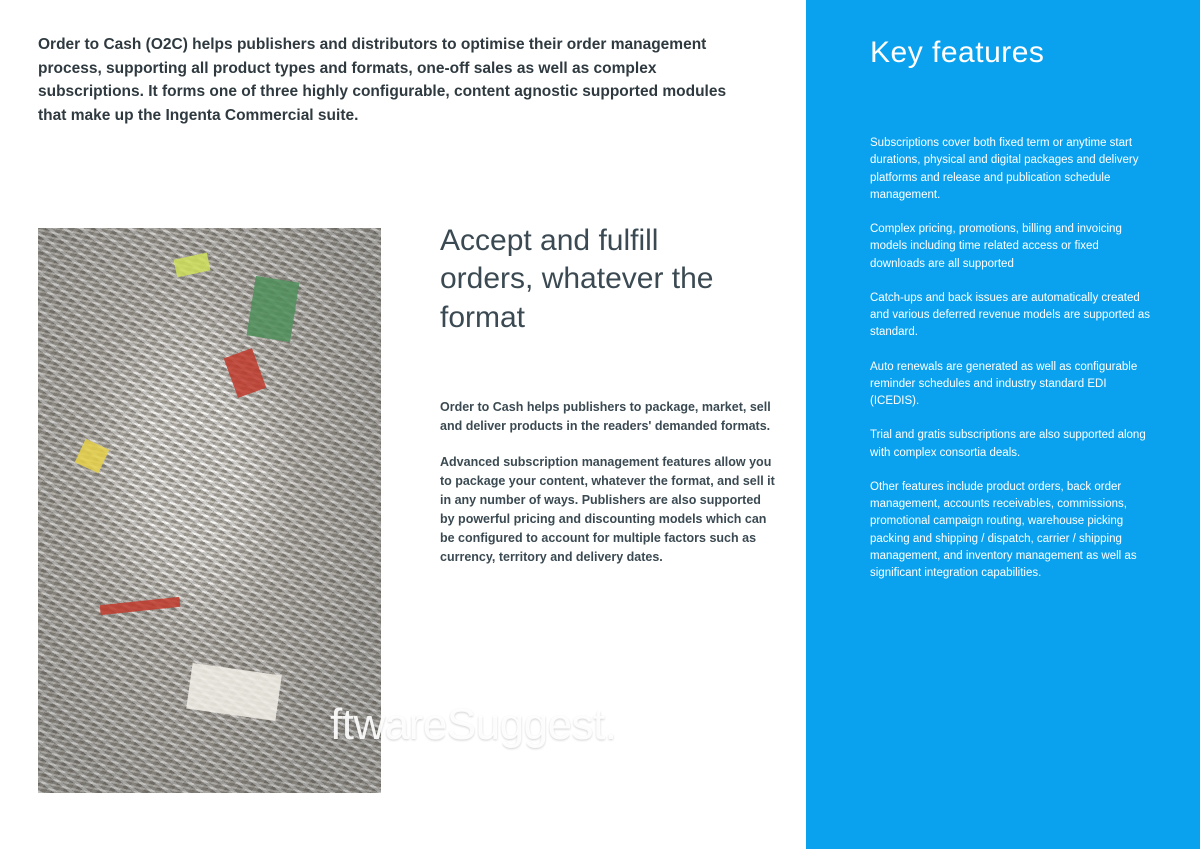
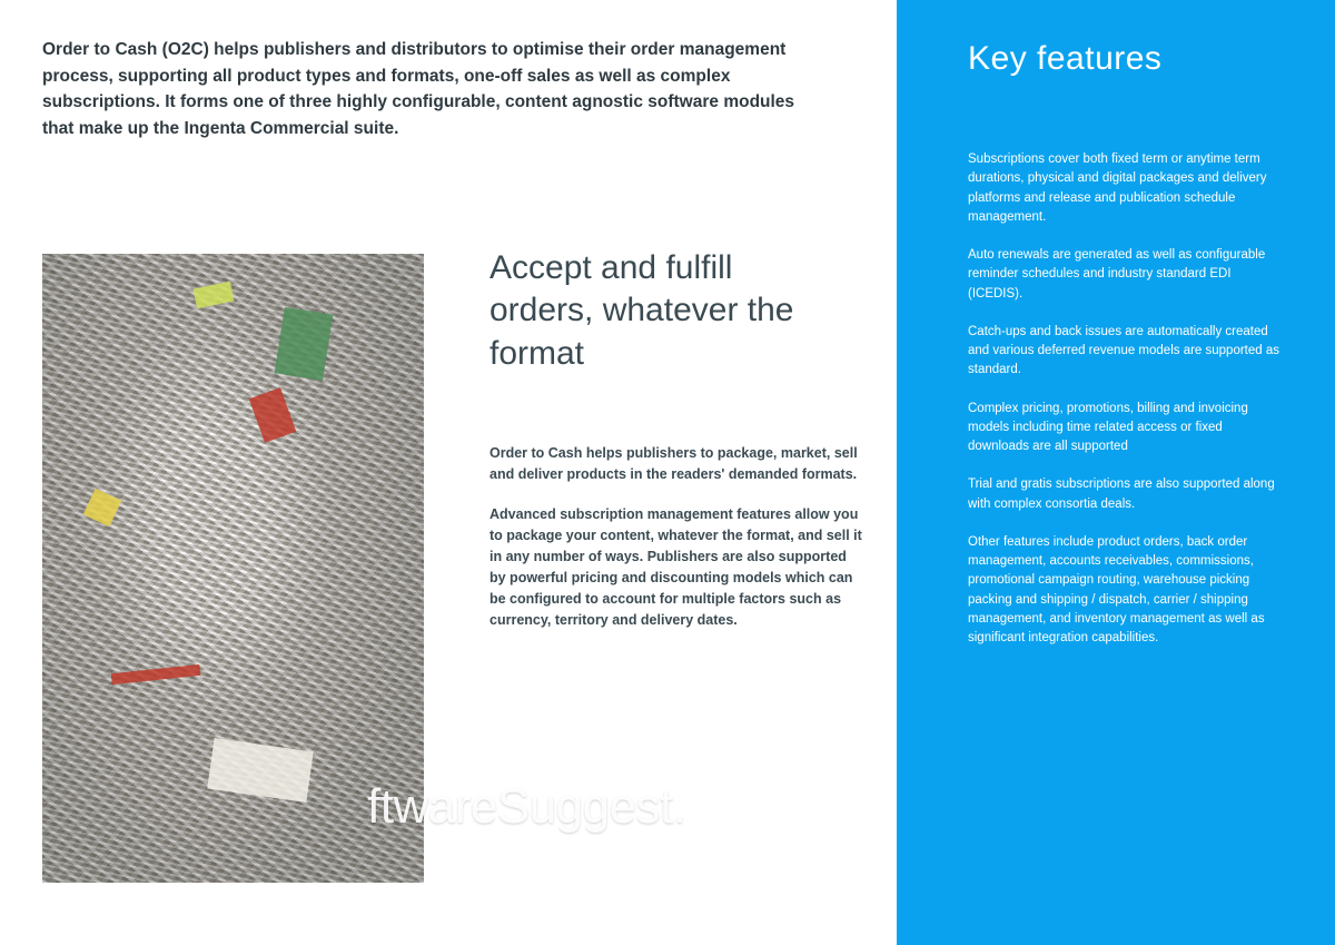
- Order to Cash (O2C) helps publishers and distributors to optimise their order management process, supporting all product types and formats, one-off sales as well as complex subscriptions. It forms one of three highly configurable, content agnostic supported modules that make up the Ingenta Commercial suite.
+ Order to Cash (O2C) helps publishers and distributors to optimise their order management process, supporting all product types and formats, one-off sales as well as complex subscriptions. It forms one of three highly configurable, content agnostic software modules that make up the Ingenta Commercial suite.
  Accept and fulfill orders, whatever the format
  Order to Cash helps publishers to package, market, sell and deliver products in the readers' demanded formats.
  Advanced subscription management features allow you to package your content, whatever the format, and sell it in any number of ways. Publishers are also supported by powerful pricing and discounting models which can be configured to account for multiple factors such as currency, territory and delivery dates.
  ftwareSuggest.
  Key features
- Subscriptions cover both fixed term or anytime start durations, physical and digital packages and delivery platforms and release and publication schedule management.
+ Subscriptions cover both fixed term or anytime term durations, physical and digital packages and delivery platforms and release and publication schedule management.
- Complex pricing, promotions, billing and invoicing models including time related access or fixed downloads are all supported
+ Auto renewals are generated as well as configurable reminder schedules and industry standard EDI (ICEDIS).
  Catch-ups and back issues are automatically created and various deferred revenue models are supported as standard.
- Auto renewals are generated as well as configurable reminder schedules and industry standard EDI (ICEDIS).
+ Complex pricing, promotions, billing and invoicing models including time related access or fixed downloads are all supported
  Trial and gratis subscriptions are also supported along with complex consortia deals.
  Other features include product orders, back order management, accounts receivables, commissions, promotional campaign routing, warehouse picking packing and shipping / dispatch, carrier / shipping management, and inventory management as well as significant integration capabilities.
